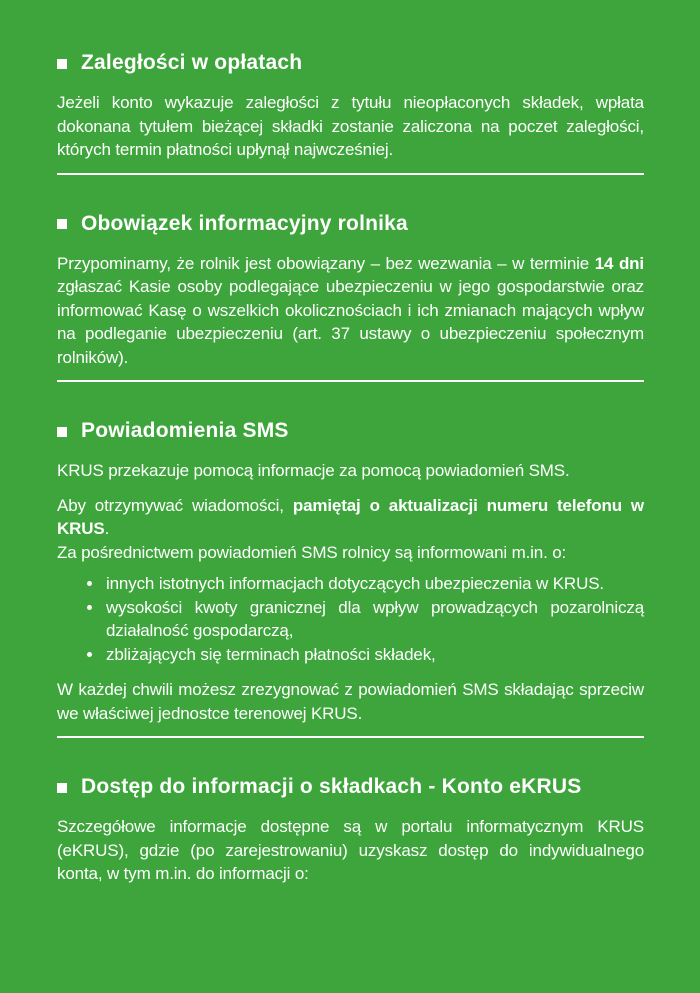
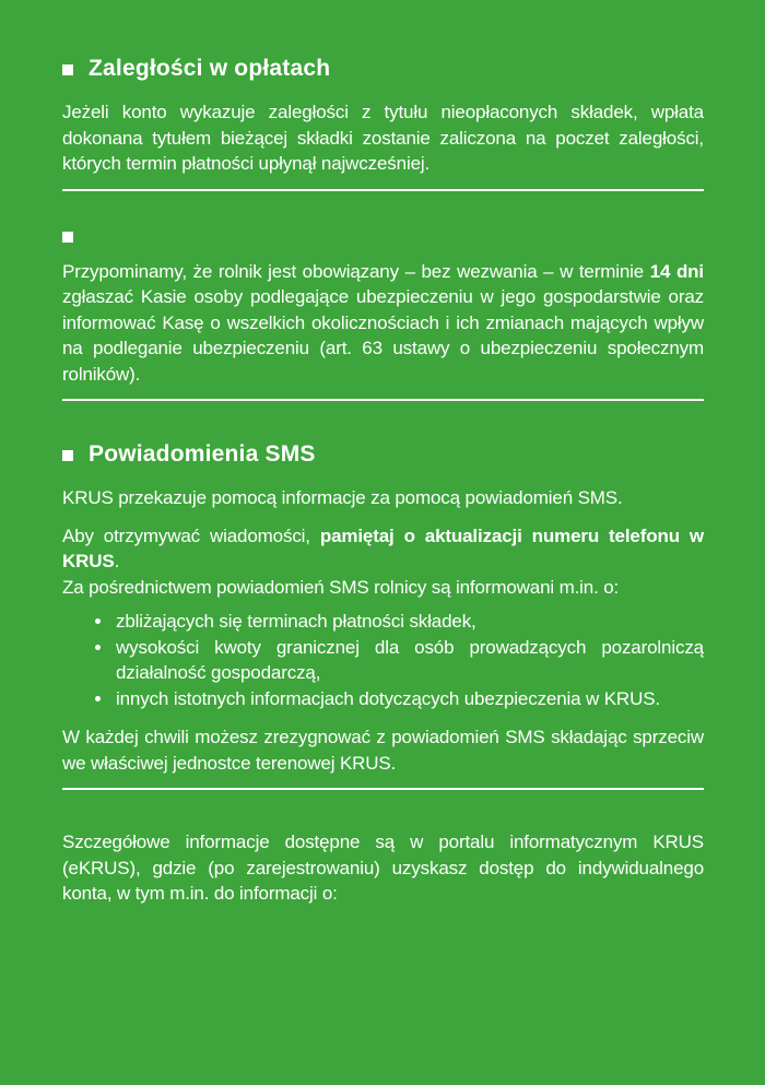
  Zaległości w opłatach
  Jeżeli konto wykazuje zaległości z tytułu nieopłaconych składek, wpłata dokonana tytułem bieżącej składki zostanie zaliczona na poczet zaległości, których termin płatności upłynął najwcześniej.
- Obowiązek informacyjny rolnika
- Przypominamy, że rolnik jest obowiązany – bez wezwania – w terminie 14 dni zgłaszać Kasie osoby podlegające ubezpieczeniu w jego gospodarstwie oraz informować Kasę o wszelkich okolicznościach i ich zmianach mających wpływ na podleganie ubezpieczeniu (art. 37 ustawy o ubezpieczeniu społecznym rolników).
+ Przypominamy, że rolnik jest obowiązany – bez wezwania – w terminie 14 dni zgłaszać Kasie osoby podlegające ubezpieczeniu w jego gospodarstwie oraz informować Kasę o wszelkich okolicznościach i ich zmianach mających wpływ na podleganie ubezpieczeniu (art. 63 ustawy o ubezpieczeniu społecznym rolników).
  Powiadomienia SMS
  KRUS przekazuje pomocą informacje za pomocą powiadomień SMS.
  Aby otrzymywać wiadomości, pamiętaj o aktualizacji numeru telefonu w KRUS.
  Za pośrednictwem powiadomień SMS rolnicy są informowani m.in. o:
- innych istotnych informacjach dotyczących ubezpieczenia w KRUS.
+ zbliżających się terminach płatności składek,
- wysokości kwoty granicznej dla wpływ prowadzących pozarolniczą działalność gospodarczą,
+ wysokości kwoty granicznej dla osób prowadzących pozarolniczą działalność gospodarczą,
- zbliżających się terminach płatności składek,
+ innych istotnych informacjach dotyczących ubezpieczenia w KRUS.
  W każdej chwili możesz zrezygnować z powiadomień SMS składając sprzeciw we właściwej jednostce terenowej KRUS.
- Dostęp do informacji o składkach - Konto eKRUS
  Szczegółowe informacje dostępne są w portalu informatycznym KRUS (eKRUS), gdzie (po zarejestrowaniu) uzyskasz dostęp do indywidualnego konta, w tym m.in. do informacji o:
